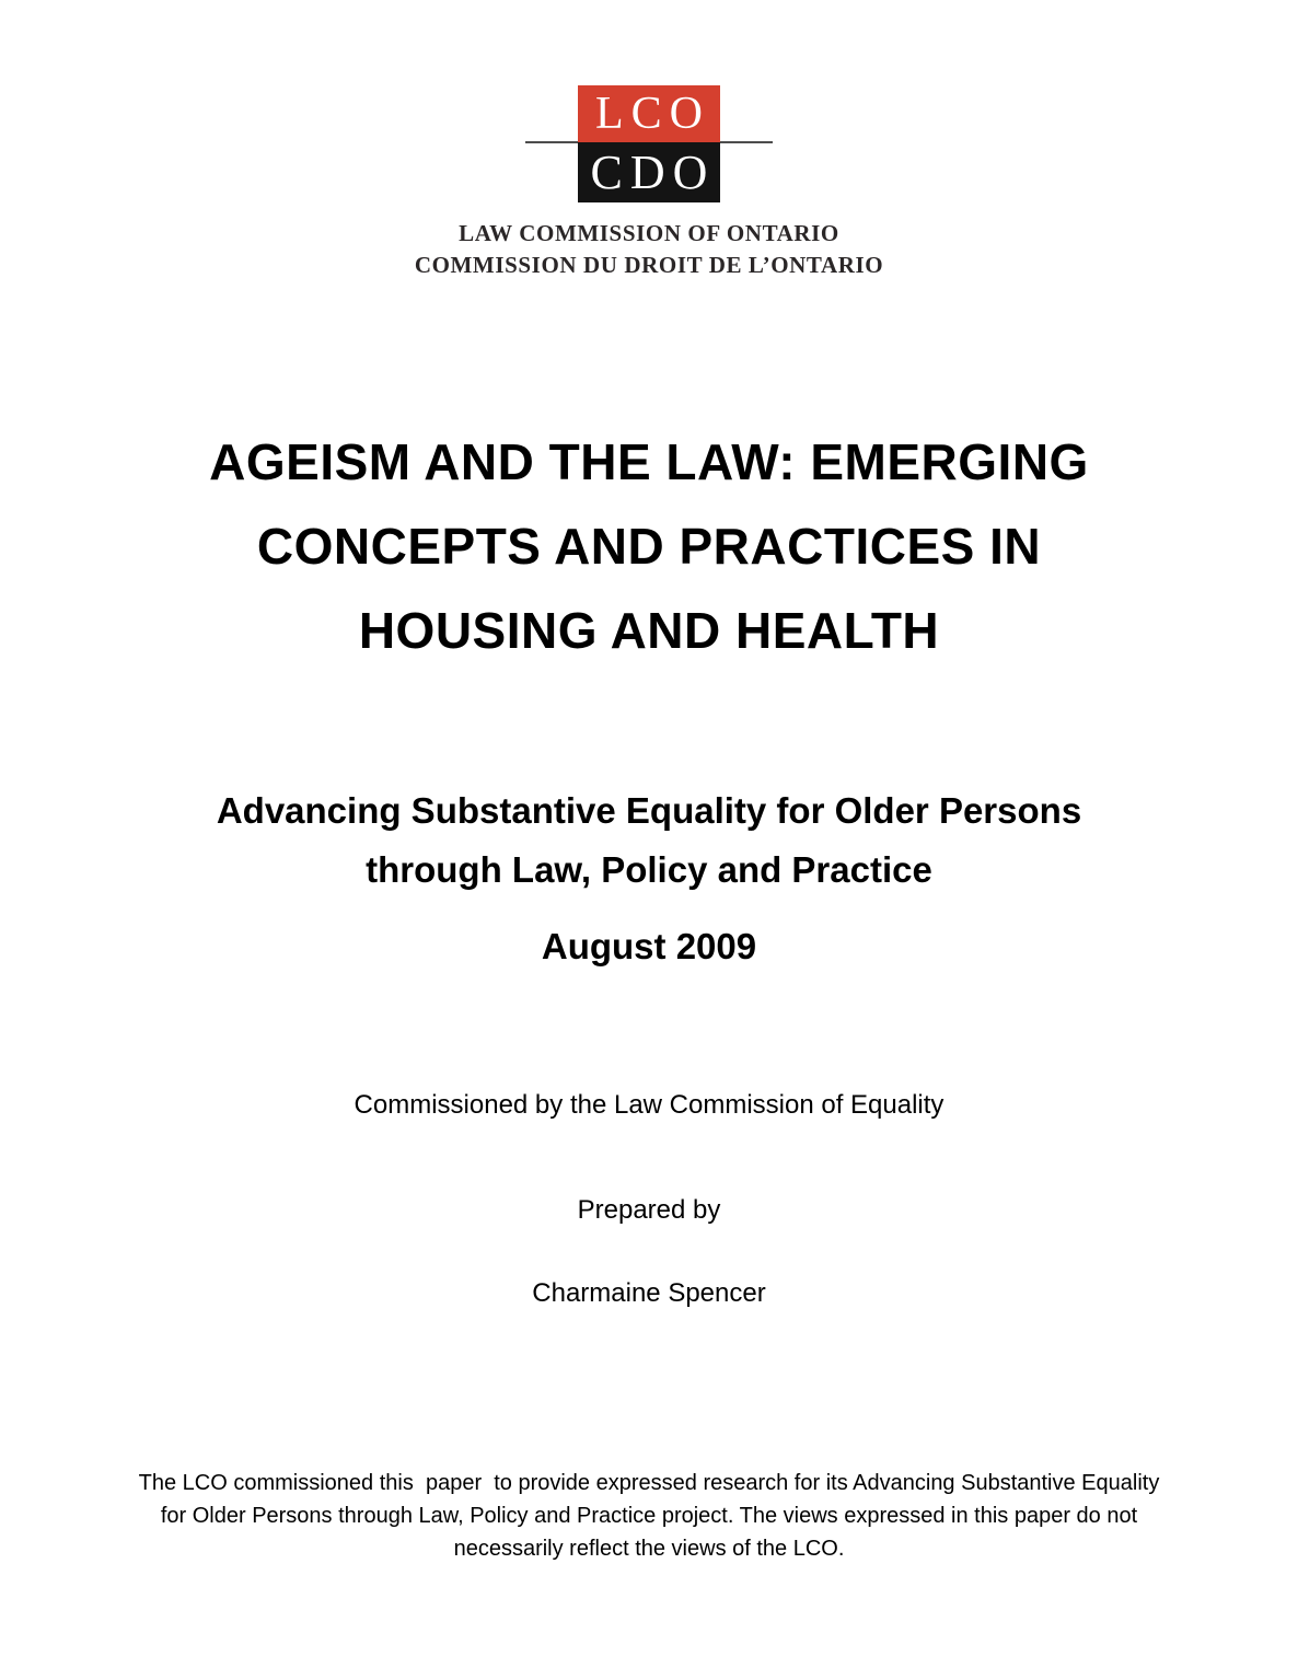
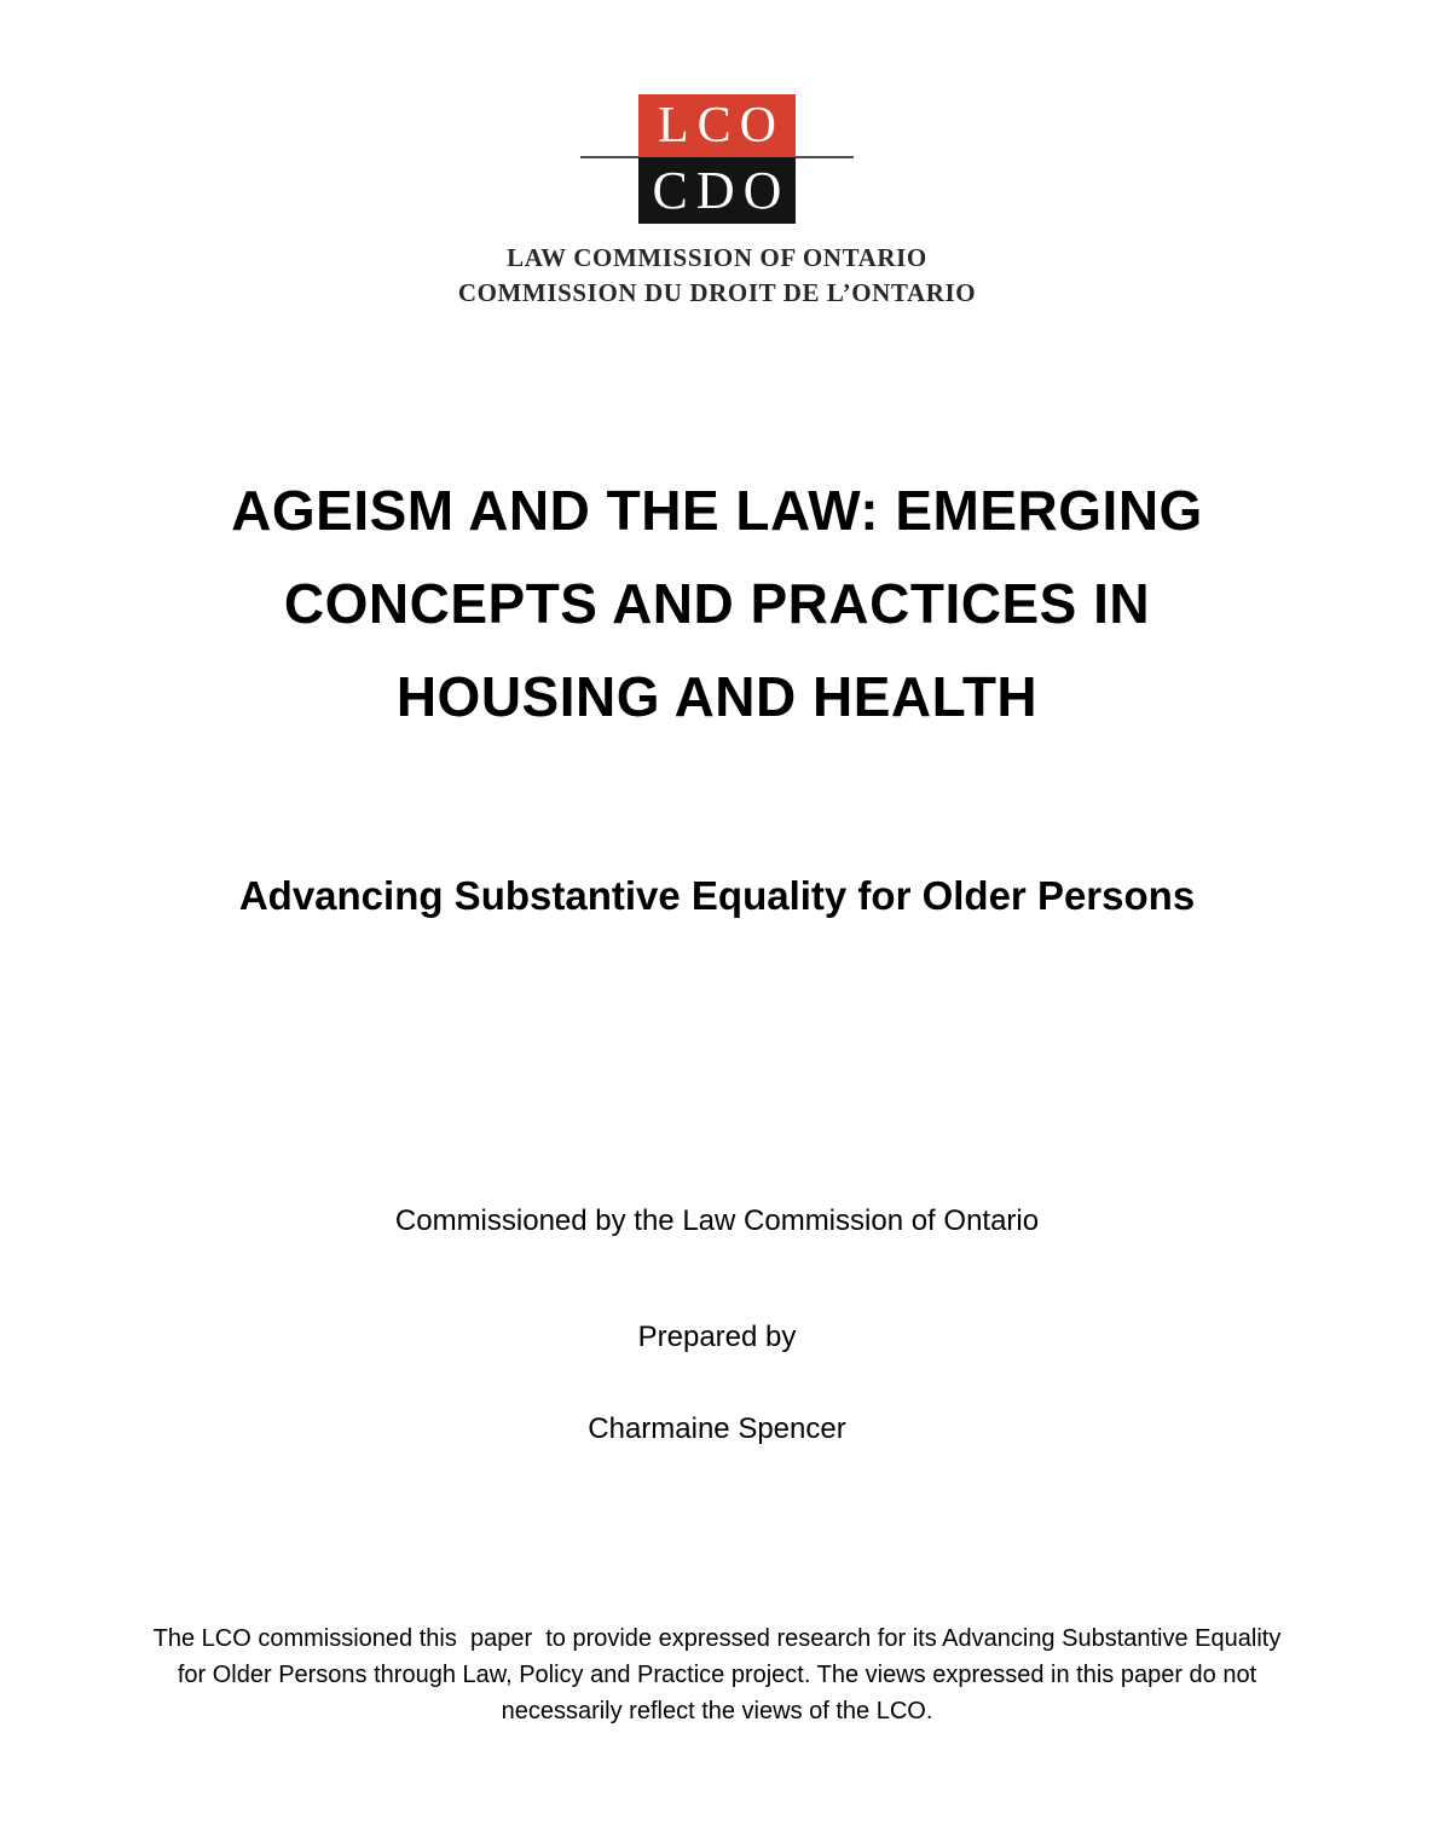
  LCO
  CDO
  LAW COMMISSION OF ONTARIO
  COMMISSION DU DROIT DE L’ONTARIO
  AGEISM AND THE LAW: EMERGING
  CONCEPTS AND PRACTICES IN
  HOUSING AND HEALTH
  Advancing Substantive Equality for Older Persons
- through Law, Policy and Practice
- August 2009
- Commissioned by the Law Commission of Equality
+ Commissioned by the Law Commission of Ontario
  Prepared by
  Charmaine Spencer
  The LCO commissioned this paper to provide expressed research for its Advancing Substantive Equality for Older Persons through Law, Policy and Practice project. The views expressed in this paper do not necessarily reflect the views of the LCO.
